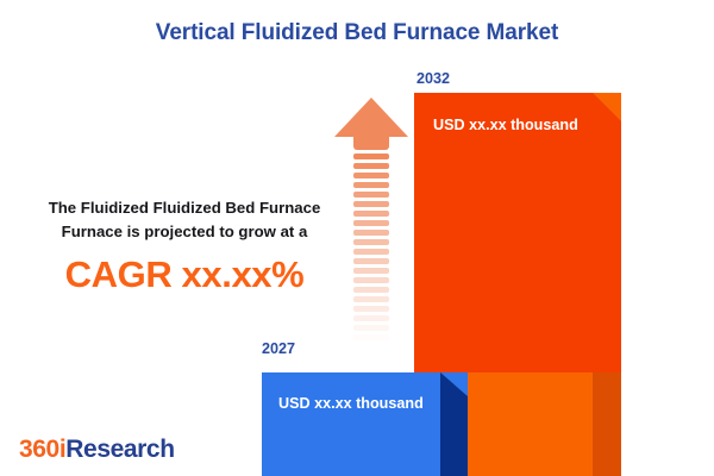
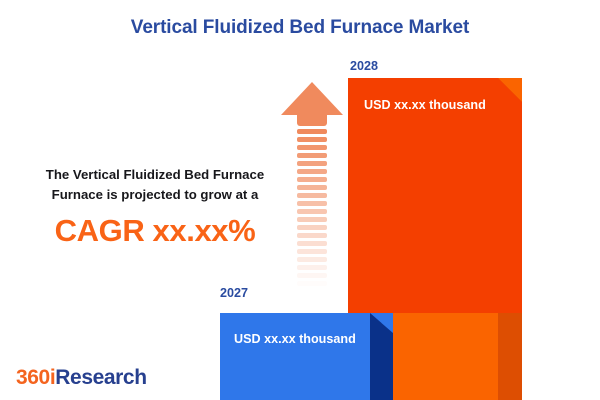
  Vertical Fluidized Bed Furnace Market
- The Fluidized Fluidized Bed Furnace
+ The Vertical Fluidized Bed Furnace
  Furnace is projected to grow at a
  CAGR xx.xx%
- 2032
+ 2028
  USD xx.xx thousand
  2027
  USD xx.xx thousand
  360iResearch
